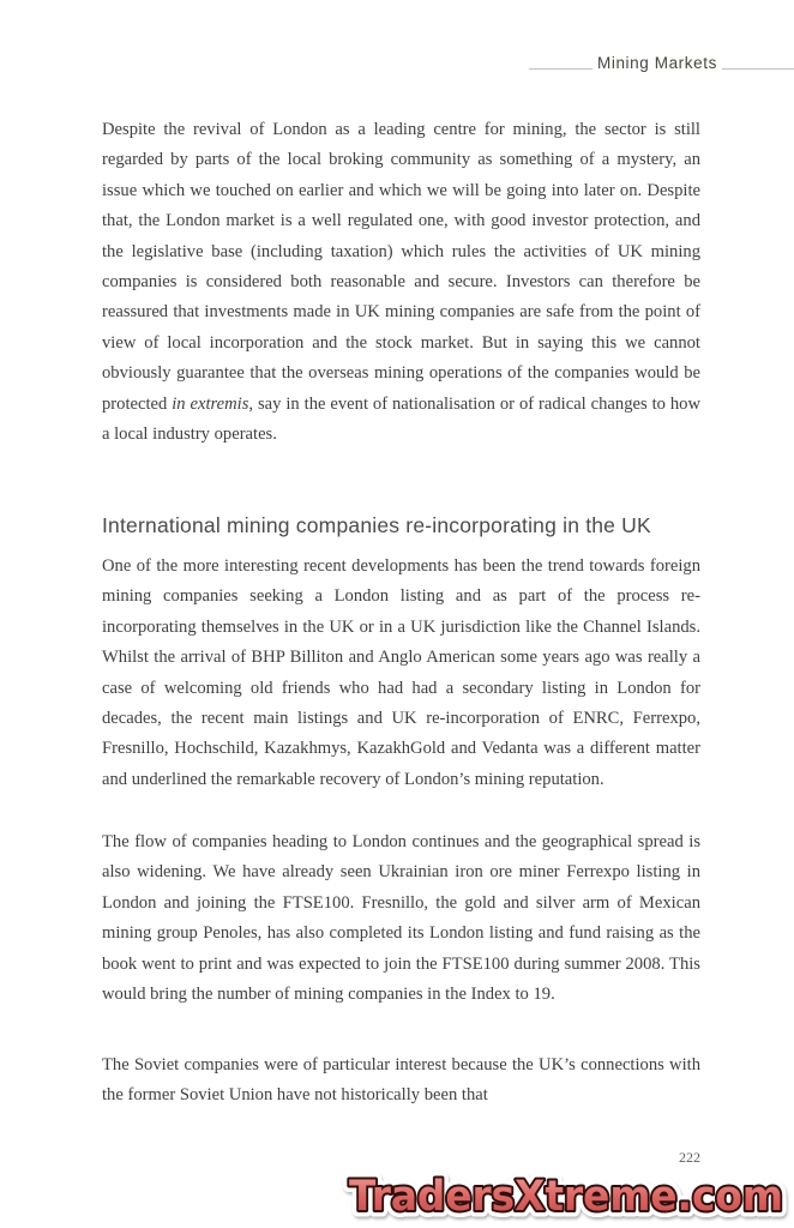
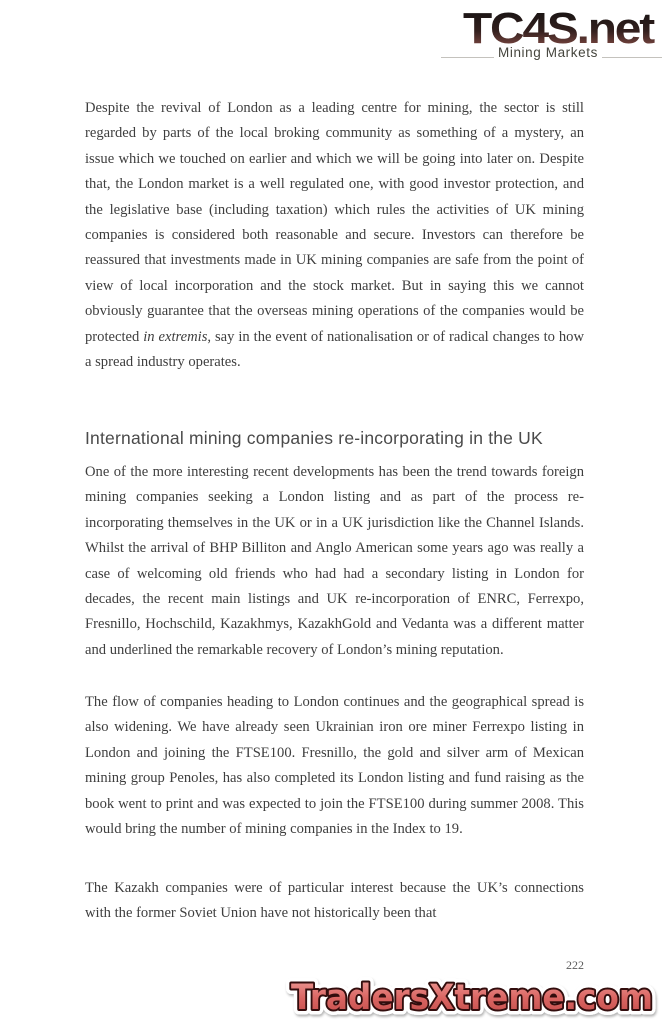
+ TC4S.net
  Mining Markets
- Despite the revival of London as a leading centre for mining, the sector is still regarded by parts of the local broking community as something of a mystery, an issue which we touched on earlier and which we will be going into later on. Despite that, the London market is a well regulated one, with good investor protection, and the legislative base (including taxation) which rules the activities of UK mining companies is considered both reasonable and secure. Investors can therefore be reassured that investments made in UK mining companies are safe from the point of view of local incorporation and the stock market. But in saying this we cannot obviously guarantee that the overseas mining operations of the companies would be protected in extremis, say in the event of nationalisation or of radical changes to how a local industry operates.
+ Despite the revival of London as a leading centre for mining, the sector is still regarded by parts of the local broking community as something of a mystery, an issue which we touched on earlier and which we will be going into later on. Despite that, the London market is a well regulated one, with good investor protection, and the legislative base (including taxation) which rules the activities of UK mining companies is considered both reasonable and secure. Investors can therefore be reassured that investments made in UK mining companies are safe from the point of view of local incorporation and the stock market. But in saying this we cannot obviously guarantee that the overseas mining operations of the companies would be protected in extremis, say in the event of nationalisation or of radical changes to how a spread industry operates.
  International mining companies re-incorporating in the UK
  One of the more interesting recent developments has been the trend towards foreign mining companies seeking a London listing and as part of the process re-incorporating themselves in the UK or in a UK jurisdiction like the Channel Islands. Whilst the arrival of BHP Billiton and Anglo American some years ago was really a case of welcoming old friends who had had a secondary listing in London for decades, the recent main listings and UK re-incorporation of ENRC, Ferrexpo, Fresnillo, Hochschild, Kazakhmys, KazakhGold and Vedanta was a different matter and underlined the remarkable recovery of London’s mining reputation.
  The flow of companies heading to London continues and the geographical spread is also widening. We have already seen Ukrainian iron ore miner Ferrexpo listing in London and joining the FTSE100. Fresnillo, the gold and silver arm of Mexican mining group Penoles, has also completed its London listing and fund raising as the book went to print and was expected to join the FTSE100 during summer 2008. This would bring the number of mining companies in the Index to 19.
- The Soviet companies were of particular interest because the UK’s connections with the former Soviet Union have not historically been that
+ The Kazakh companies were of particular interest because the UK’s connections with the former Soviet Union have not historically been that
  222
  TradersXtreme.com
